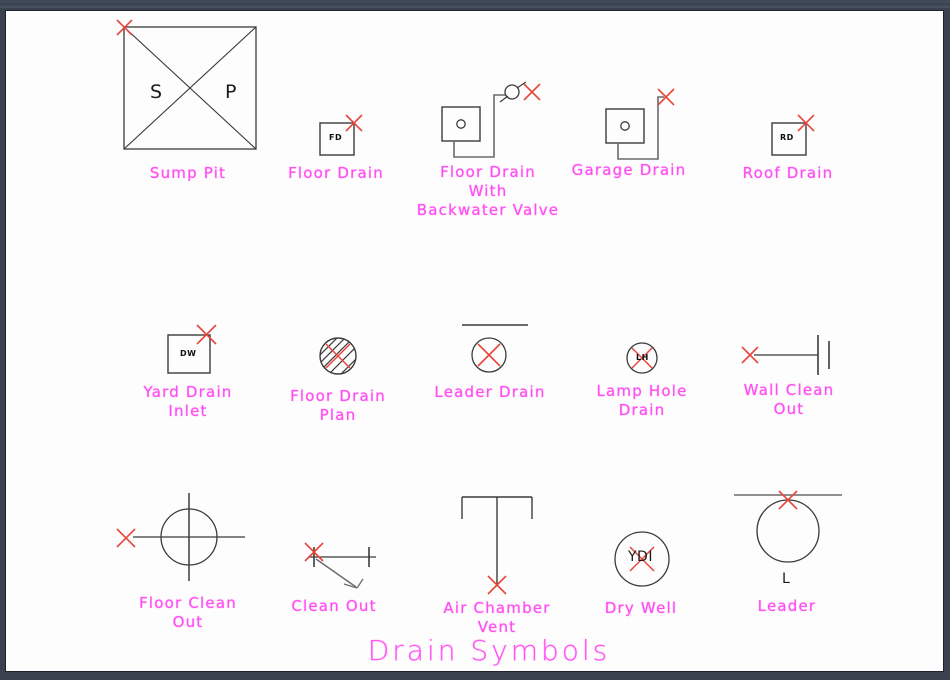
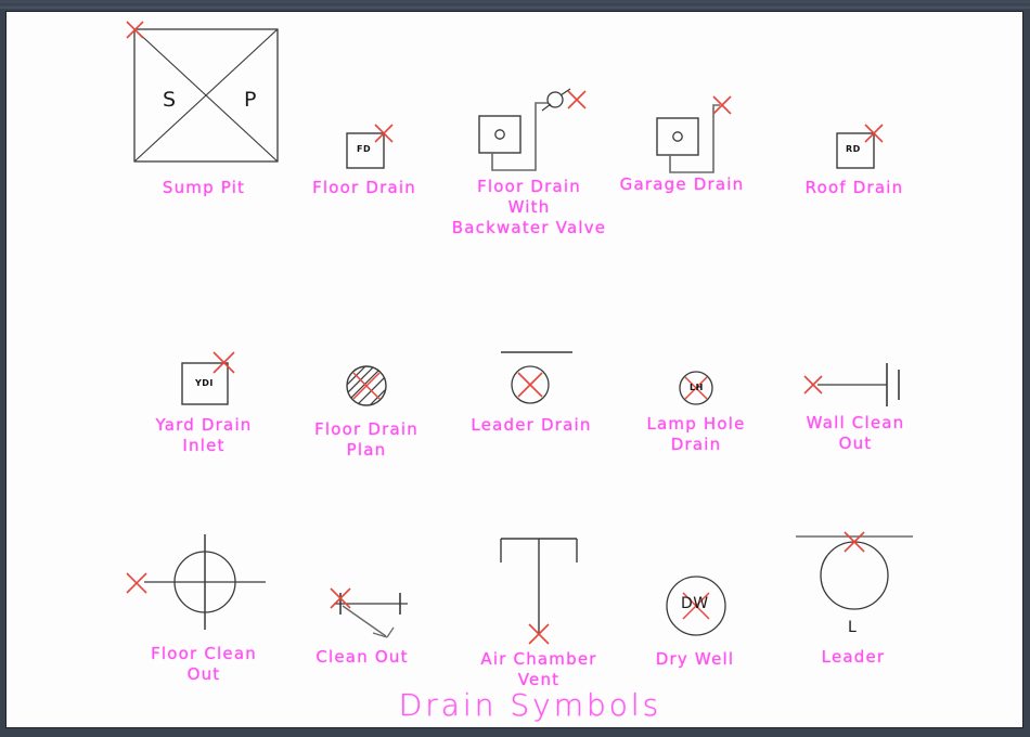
  S
  P
  Sump Pit
  FD
  Floor Drain
  Floor Drain
  With
  Backwater Valve
  Garage Drain
  RD
  Roof Drain
- DW
+ YDI
  Yard Drain
  Inlet
  Floor Drain
  Plan
  Leader Drain
  LH
  Lamp Hole
  Drain
  Wall Clean
  Out
  Floor Clean
  Out
  Clean Out
  Air Chamber
  Vent
- YDI
+ DW
  Dry Well
  L
  Leader
  Drain Symbols
